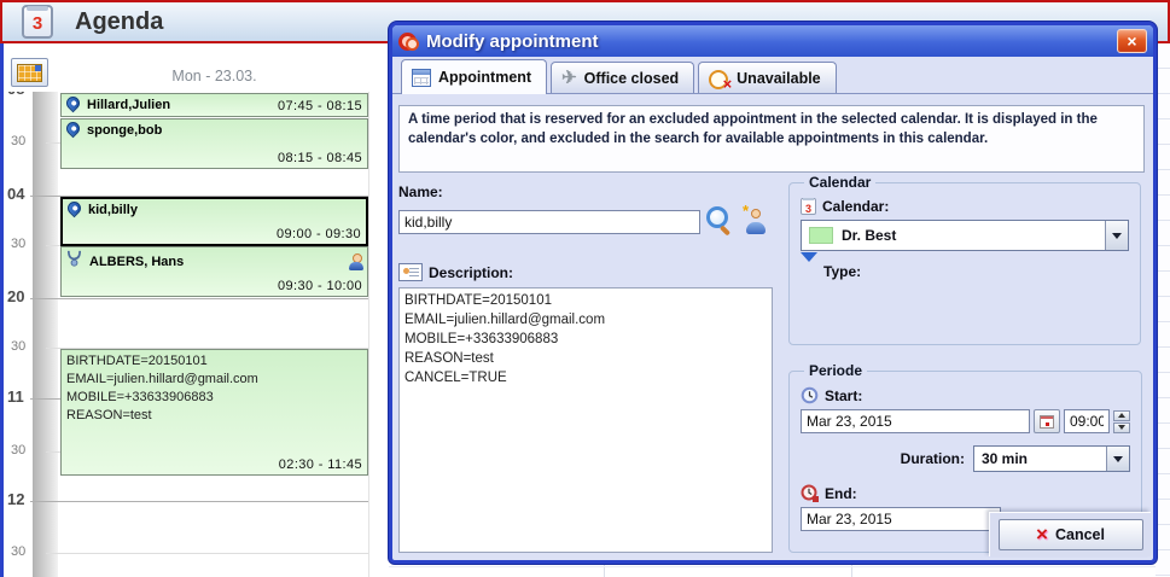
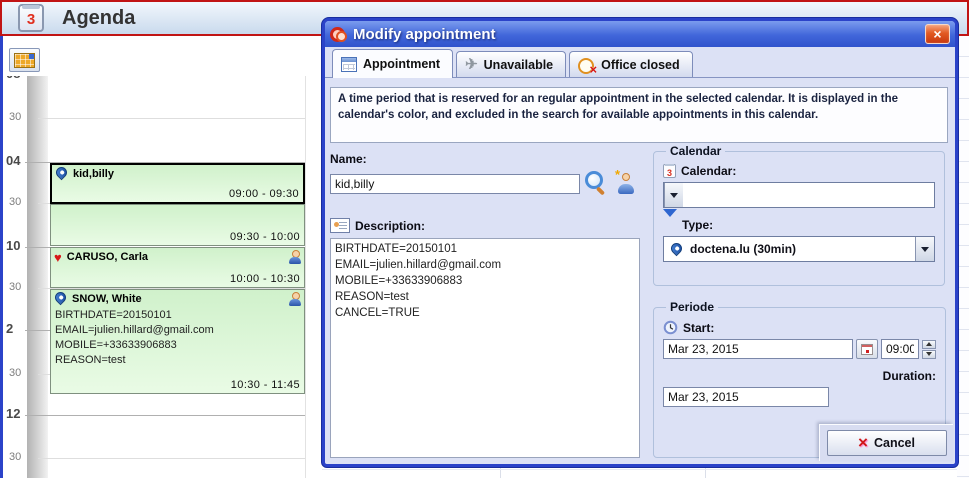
  3
  Agenda
- Mon - 23.03.
  30
  04
  30
- 20
+ 10
  30
- 11
+ 2
  30
  12
  30
- Hillard,Julien
- 07:45 - 08:15
- sponge,bob
- 08:15 - 08:45
  kid,billy
  09:00 - 09:30
- ALBERS, Hans
  09:30 - 10:00
+ ♥
+ CARUSO, Carla
+ 10:00 - 10:30
+ SNOW, White
  BIRTHDATE=20150101
  EMAIL=julien.hillard@gmail.com
  MOBILE=+33633906883
  REASON=test
- 02:30 - 11:45
+ 10:30 - 11:45
  Modify appointment
  ×
  Appointment
  ✈
- Office closed
+ Unavailable
  ×
- Unavailable
+ Office closed
- A time period that is reserved for an excluded appointment in the selected calendar. It is displayed in the calendar's color, and excluded in the search for available appointments in this calendar.
+ A time period that is reserved for an regular appointment in the selected calendar. It is displayed in the calendar's color, and excluded in the search for available appointments in this calendar.
  Name:
  kid,billy
  *
  Description:
  BIRTHDATE=20150101
  EMAIL=julien.hillard@gmail.com
  MOBILE=+33633906883
  REASON=test
  CANCEL=TRUE
  Calendar
  3
  Calendar:
- Dr. Best
  Type:
+ doctena.lu (30min)
  Periode
  Start:
  Mar 23, 2015
  09:00
  Duration:
- 30 min
- End:
  Mar 23, 2015
  ×
  Cancel
